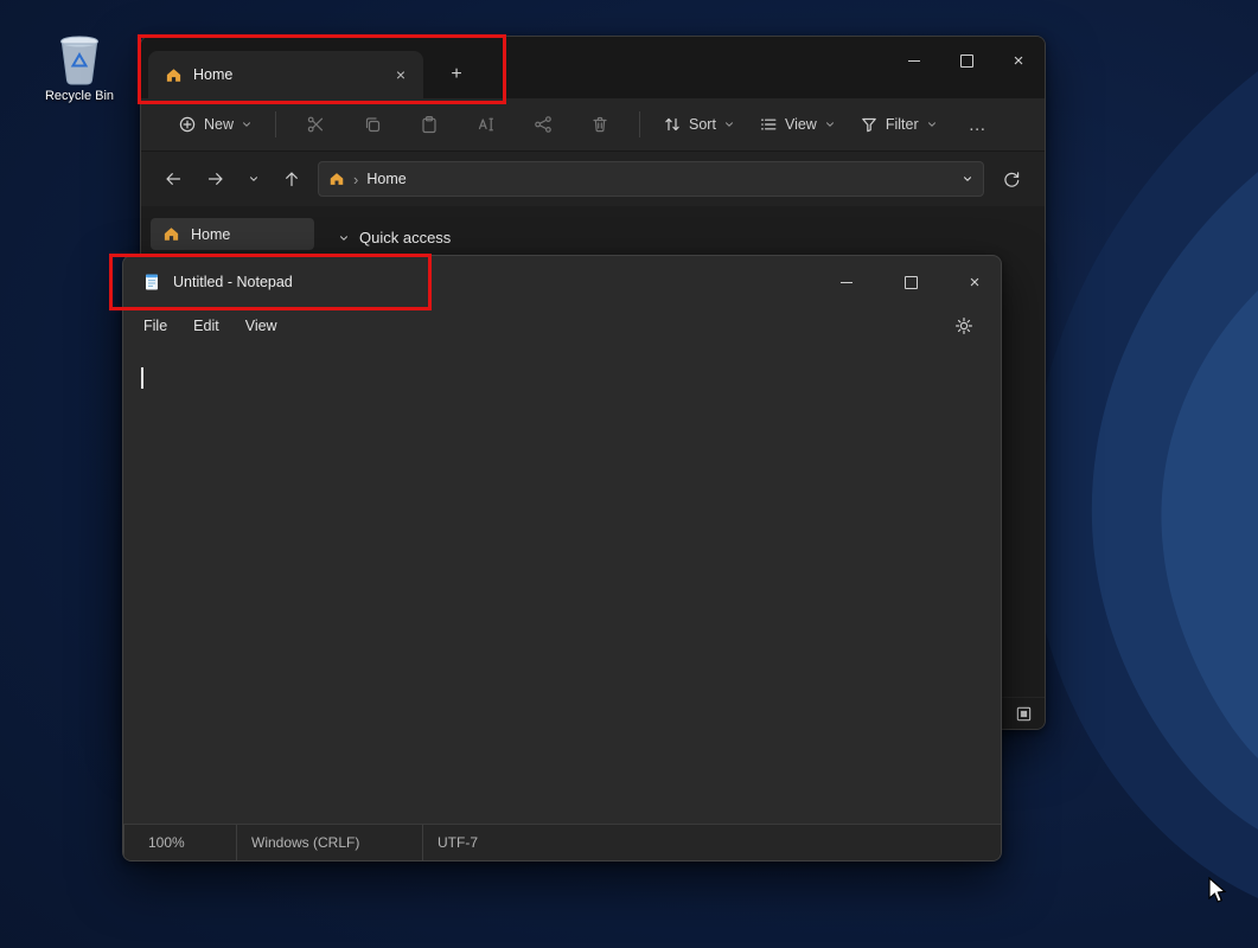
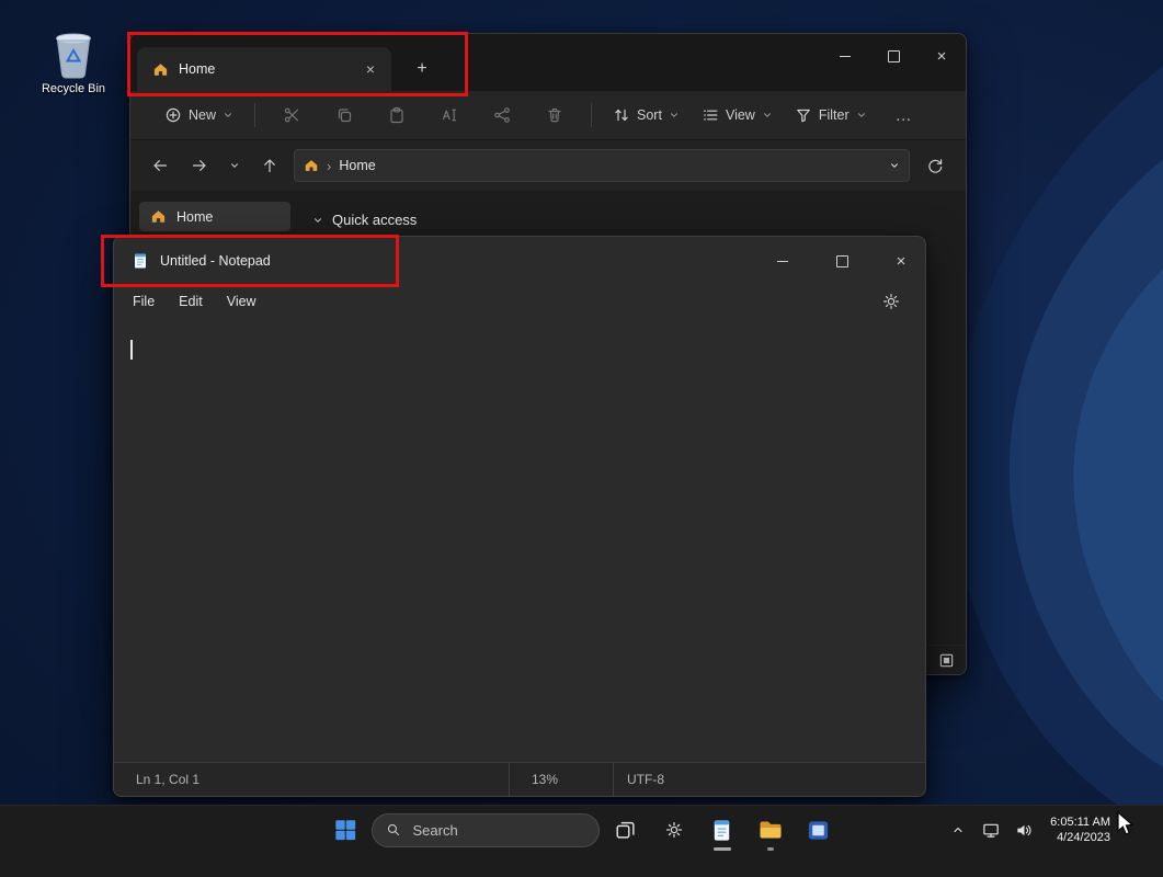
  Recycle Bin
  Home
  ×
  +
  ×
  New
  Sort
  View
  Filter
  …
  ›
  Home
  Home
  Quick access
  Untitled - Notepad
  ×
  File
  Edit
  View
+ Ln 1, Col 1
- 100%
+ 13%
- Windows (CRLF)
- UTF-7
+ UTF-8
+ Search
+ 6:05:11 AM
+ 4/24/2023
